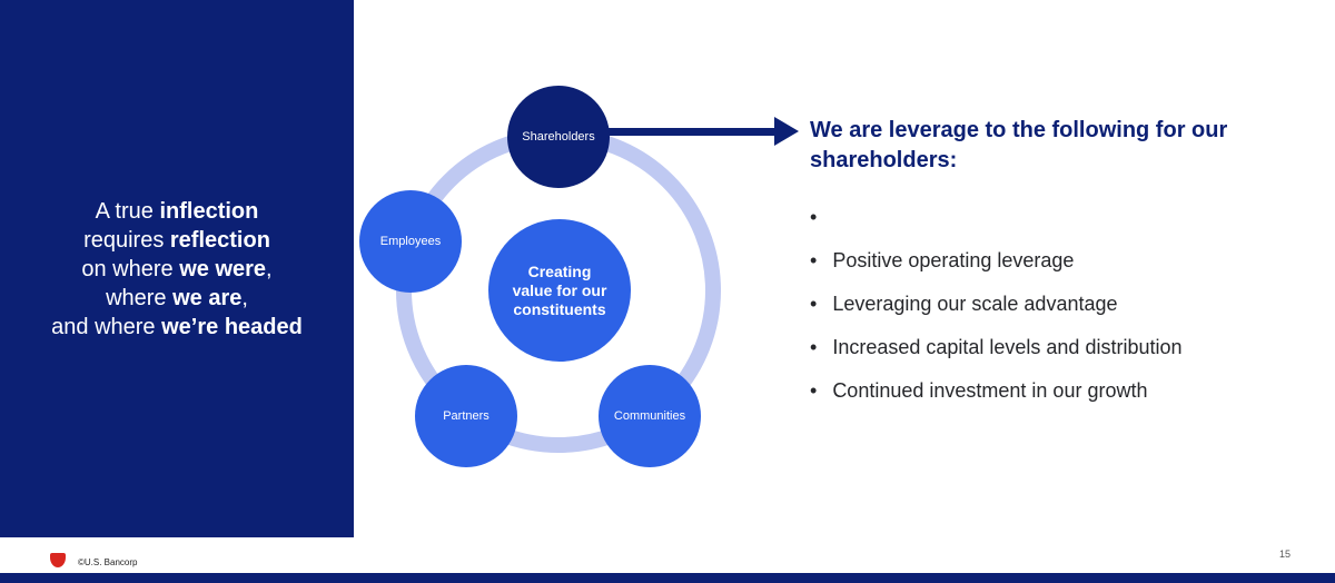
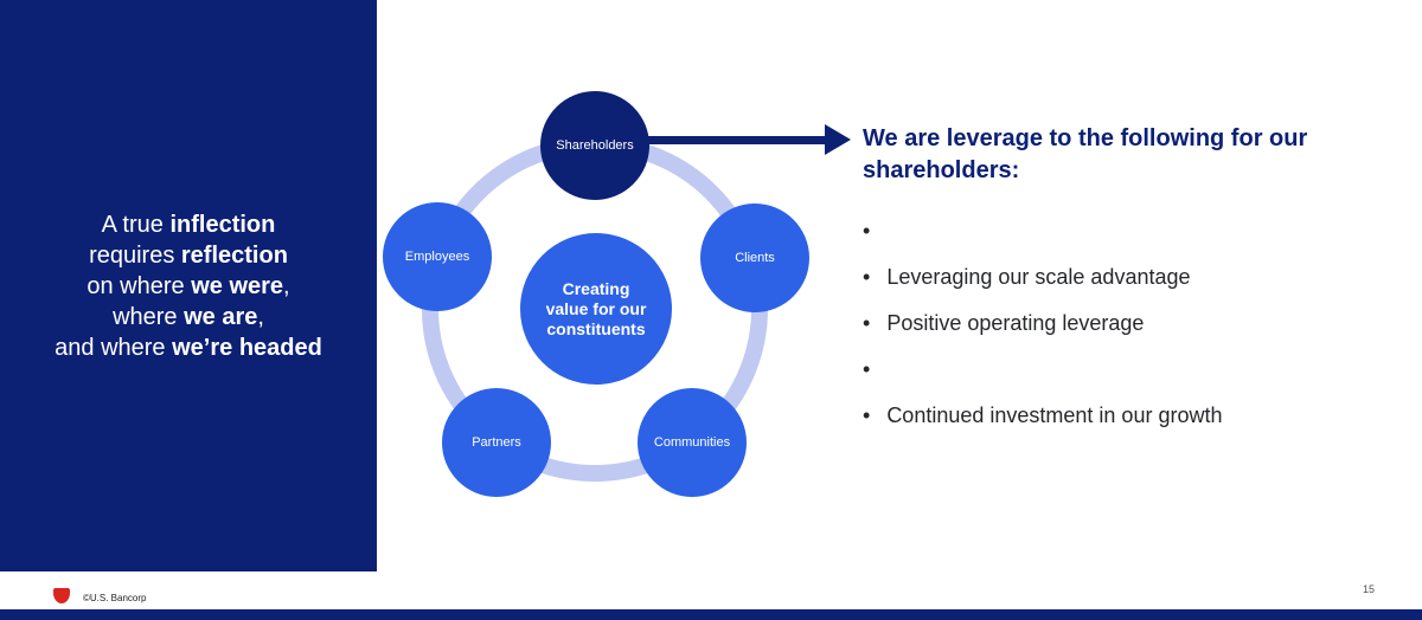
  A true inflection
  requires reflection
  on where we were,
  where we are,
  and where we’re headed
  Creating
  value for our
  constituents
  Shareholders
  Employees
+ Clients
  Partners
  Communities
  We are leverage to the following for our shareholders:
  •
  •
- Positive operating leverage
+ Leveraging our scale advantage
  •
- Leveraging our scale advantage
+ Positive operating leverage
  •
- Increased capital levels and distribution
  •
  Continued investment in our growth
  ©U.S. Bancorp
  15
